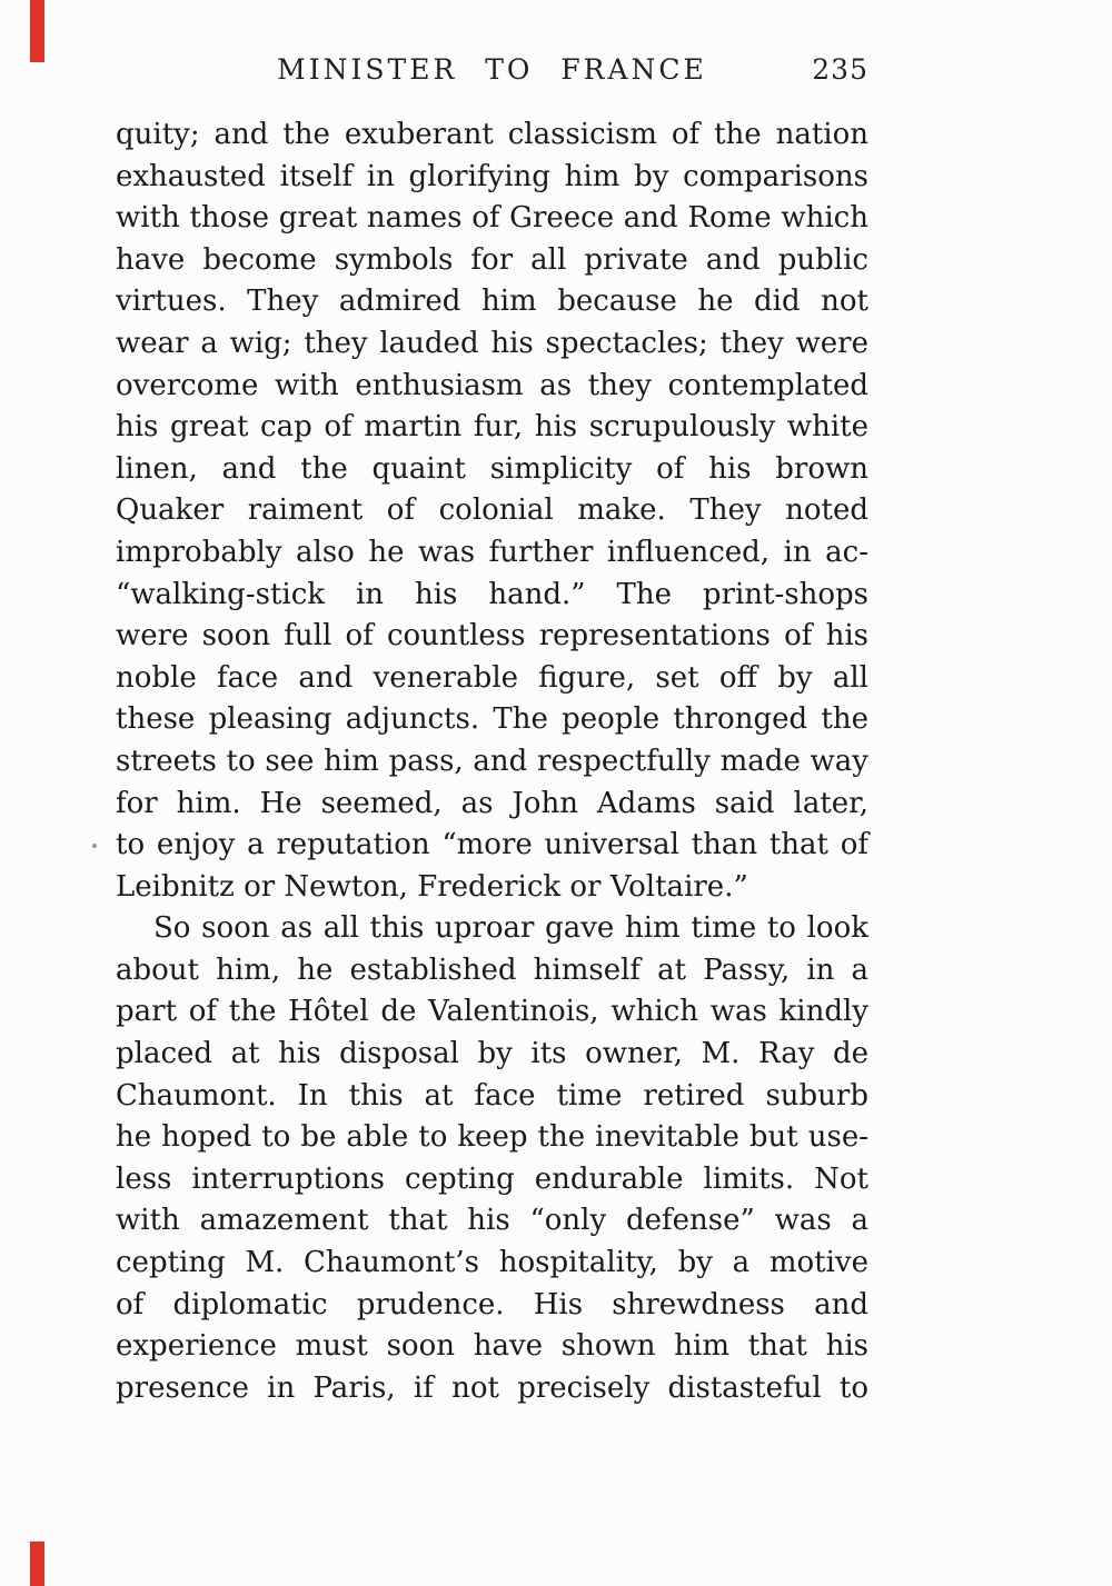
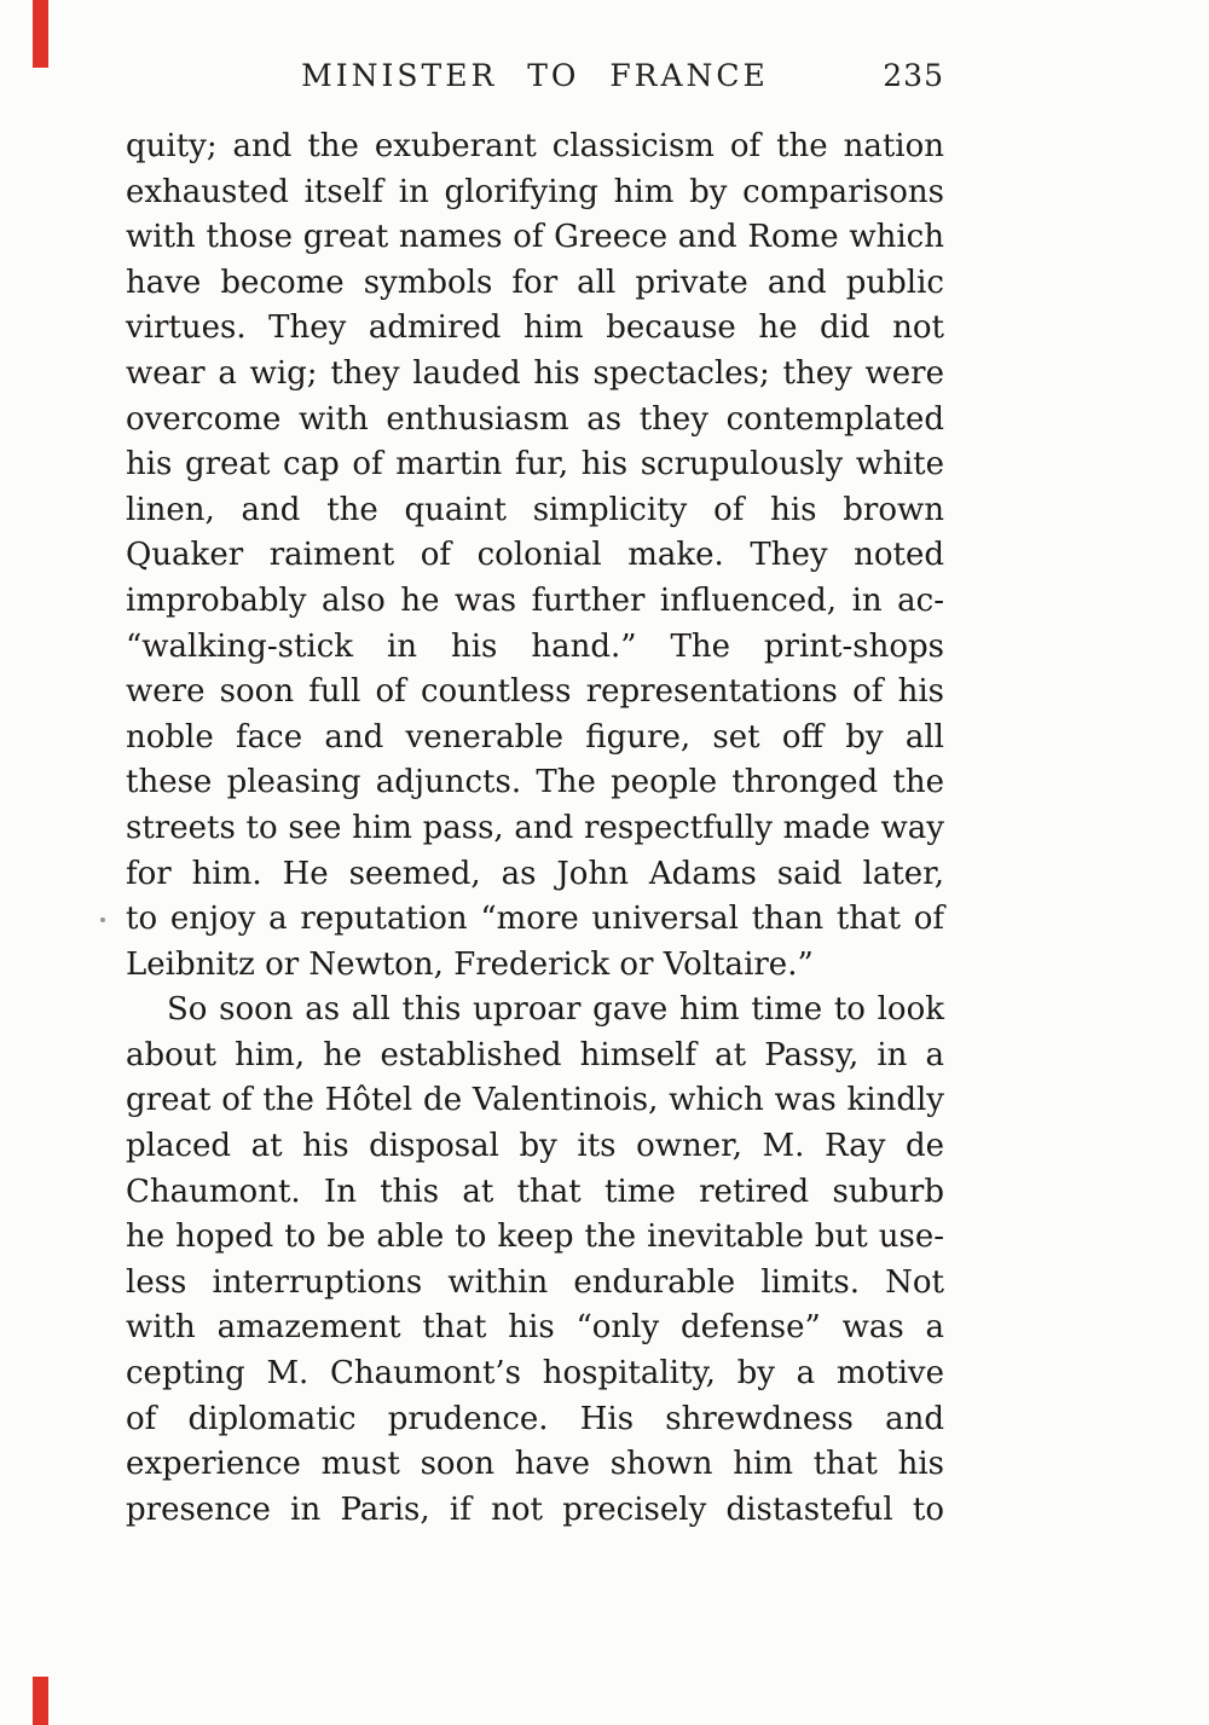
  MINISTER TO FRANCE
  235
  quity; and the exuberant classicism of the nation
  exhausted itself in glorifying him by comparisons
  with those great names of Greece and Rome which
  have become symbols for all private and public
  virtues. They admired him because he did not
  wear a wig; they lauded his spectacles; they were
  overcome with enthusiasm as they contemplated
  his great cap of martin fur, his scrupulously white
  linen, and the quaint simplicity of his brown
  Quaker raiment of colonial make. They noted
  improbably also he was further influenced, in ac-
  “walking-stick in his hand.” The print-shops
  were soon full of countless representations of his
  noble face and venerable figure, set off by all
  these pleasing adjuncts. The people thronged the
  streets to see him pass, and respectfully made way
  for him. He seemed, as John Adams said later,
  to enjoy a reputation “more universal than that of
  Leibnitz or Newton, Frederick or Voltaire.”
  So soon as all this uproar gave him time to look
  about him, he established himself at Passy, in a
- part of the Hôtel de Valentinois, which was kindly
+ great of the Hôtel de Valentinois, which was kindly
  placed at his disposal by its owner, M. Ray de
- Chaumont. In this at face time retired suburb
+ Chaumont. In this at that time retired suburb
  he hoped to be able to keep the inevitable but use-
- less interruptions cepting endurable limits. Not
+ less interruptions within endurable limits. Not
  with amazement that his “only defense” was a
  cepting M. Chaumont’s hospitality, by a motive
  of diplomatic prudence. His shrewdness and
  experience must soon have shown him that his
  presence in Paris, if not precisely distasteful to
